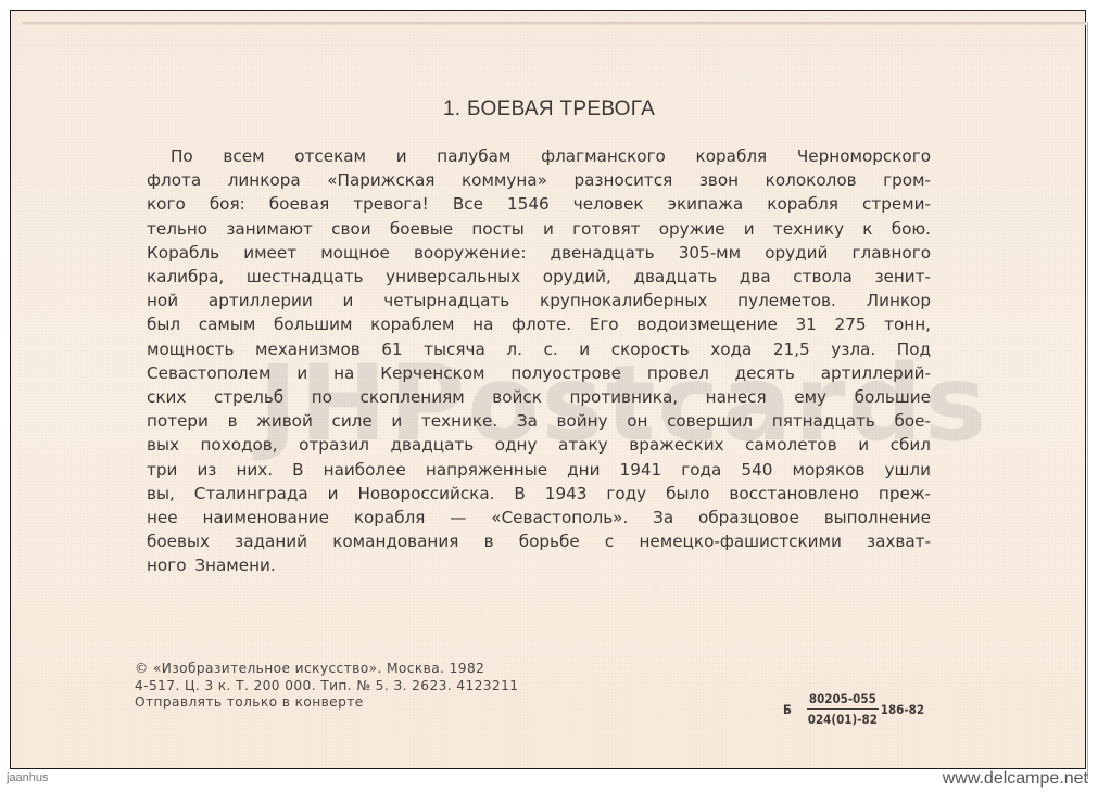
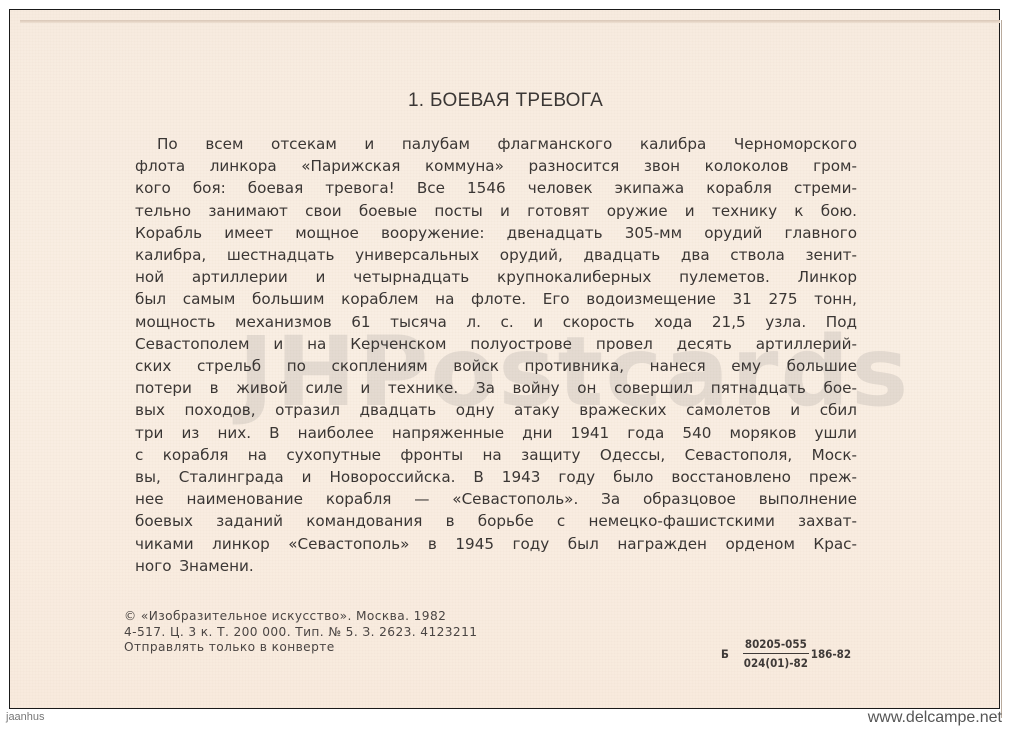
  JHPostcars
  1. БОЕВАЯ ТРЕВОГА
- По всем отсекам и палубам флагманского корабля Черноморского
+ По всем отсекам и палубам флагманского калибра Черноморского
  флота линкора «Парижская коммуна» разносится звон колоколов гром-
  кого боя: боевая тревога! Все 1546 человек экипажа корабля стреми-
  тельно занимают свои боевые посты и готовят оружие и технику к бою.
  Корабль имеет мощное вооружение: двенадцать 305-мм орудий главного
  калибра, шестнадцать универсальных орудий, двадцать два ствола зенит-
  ной артиллерии и четырнадцать крупнокалиберных пулеметов. Линкор
  был самым большим кораблем на флоте. Его водоизмещение 31 275 тонн,
  мощность механизмов 61 тысяча л. с. и скорость хода 21,5 узла. Под
  Севастополем и на Керченском полуострове провел десять артиллерий-
  ских стрельб по скоплениям войск противника, нанеся ему большие
  потери в живой силе и технике. За войну он совершил пятнадцать бое-
  вых походов, отразил двадцать одну атаку вражеских самолетов и сбил
  три из них. В наиболее напряженные дни 1941 года 540 моряков ушли
+ с корабля на сухопутные фронты на защиту Одессы, Севастополя, Моск-
  вы, Сталинграда и Новороссийска. В 1943 году было восстановлено преж-
  нее наименование корабля — «Севастополь». За образцовое выполнение
  боевых заданий командования в борьбе с немецко-фашистскими захват-
+ чиками линкор «Севастополь» в 1945 году был награжден орденом Крас-
  ного Знамени.
  © «Изобразительное искусство». Москва. 1982
  4-517. Ц. 3 к. Т. 200 000. Тип. № 5. З. 2623. 4123211
  Отправлять только в конверте
  Б
  80205-055
  024(01)-82
  186-82
  jaanhus
  www.delcampe.net
